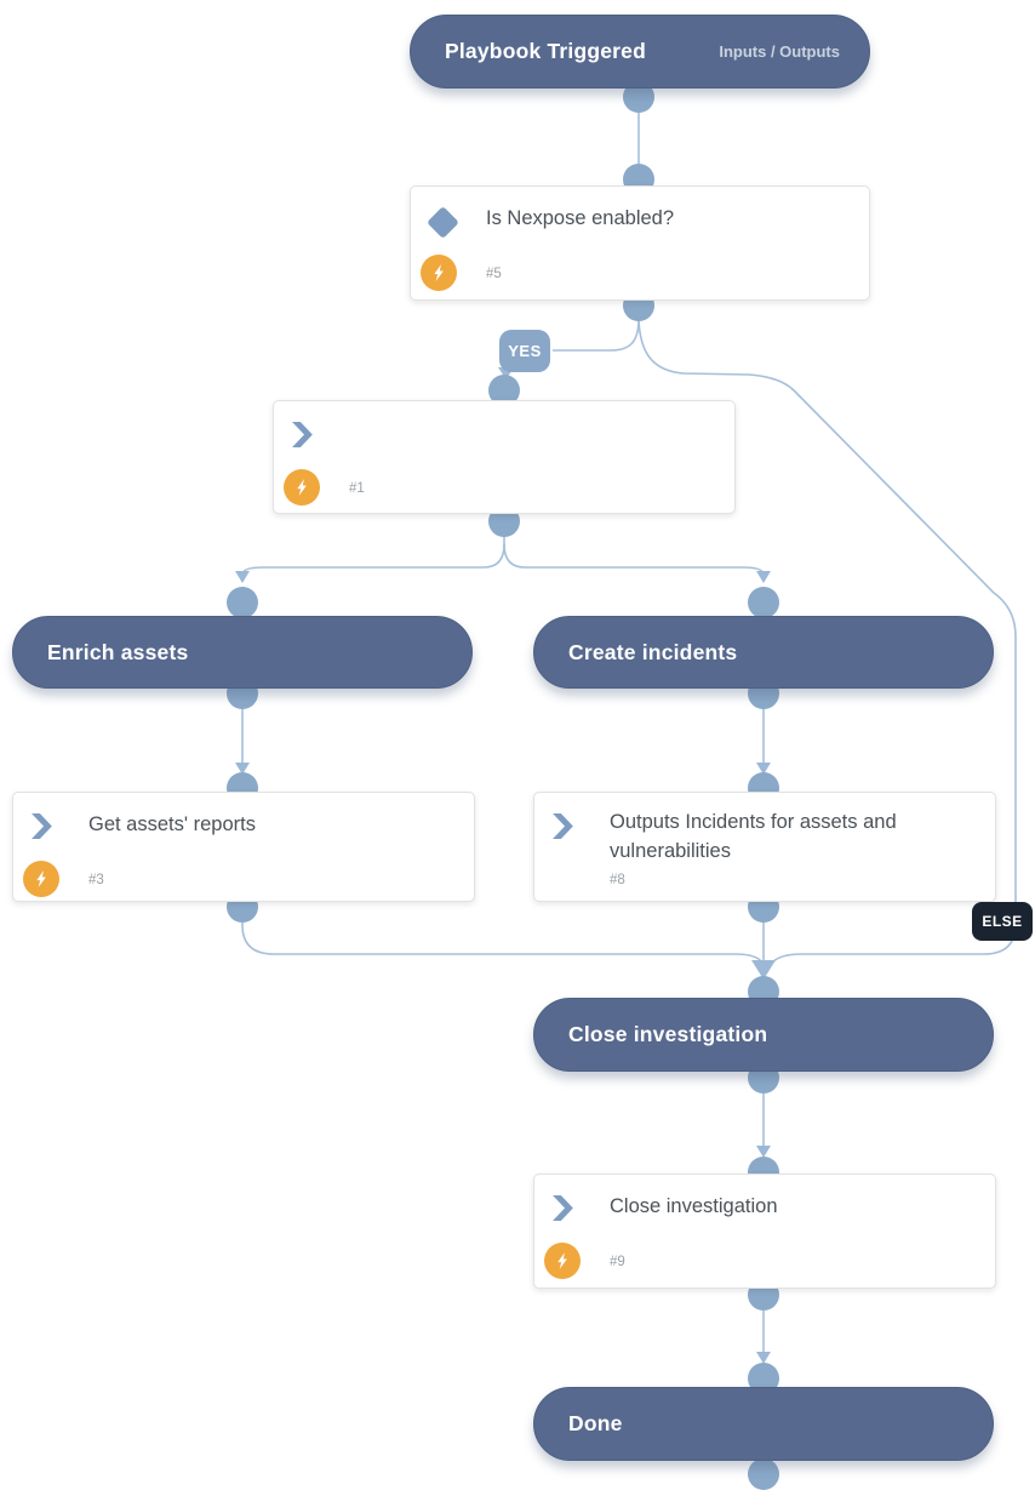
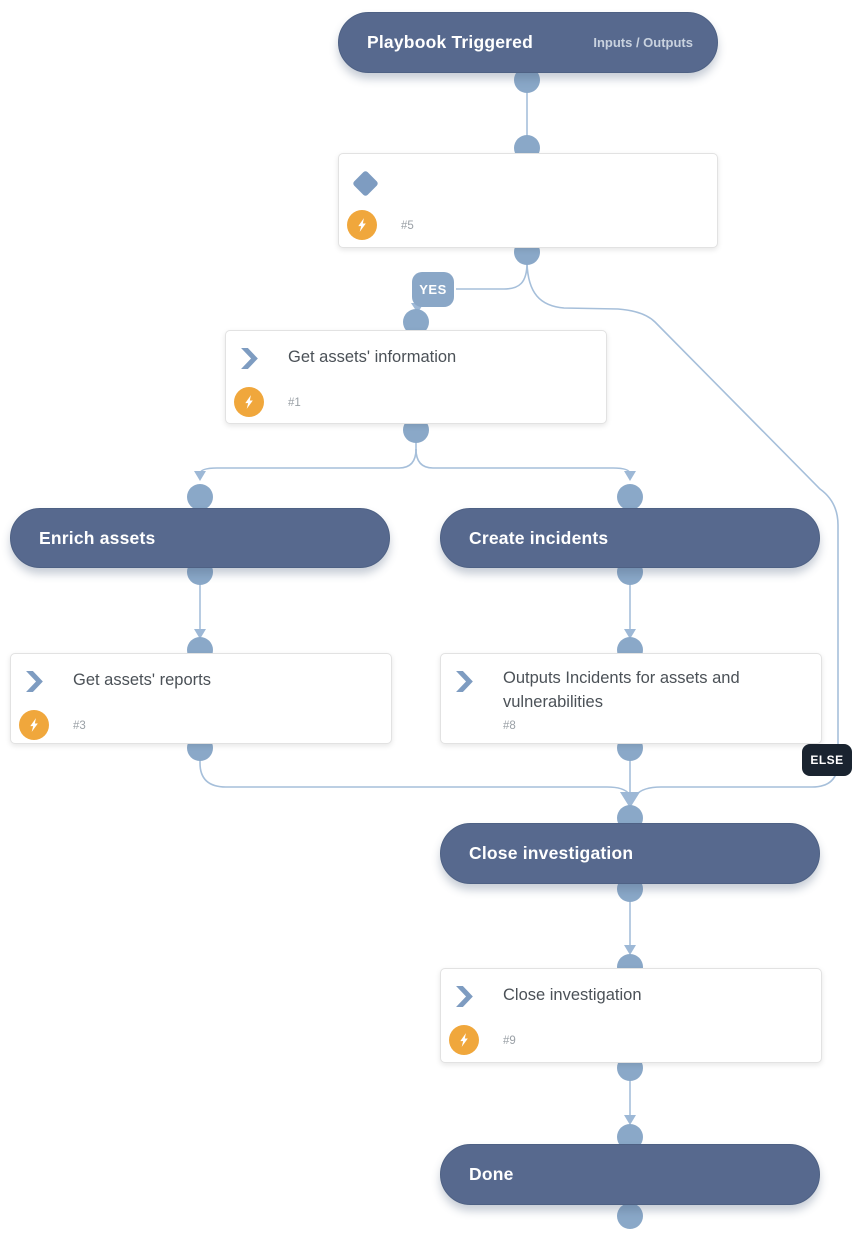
  Playbook Triggered
  Inputs / Outputs
- Is Nexpose enabled?
  #5
  YES
+ Get assets' information
  #1
  Enrich assets
  Create incidents
  Get assets' reports
  #3
  Outputs Incidents for assets and vulnerabilities
  #8
  ELSE
  Close investigation
  Close investigation
  #9
  Done
